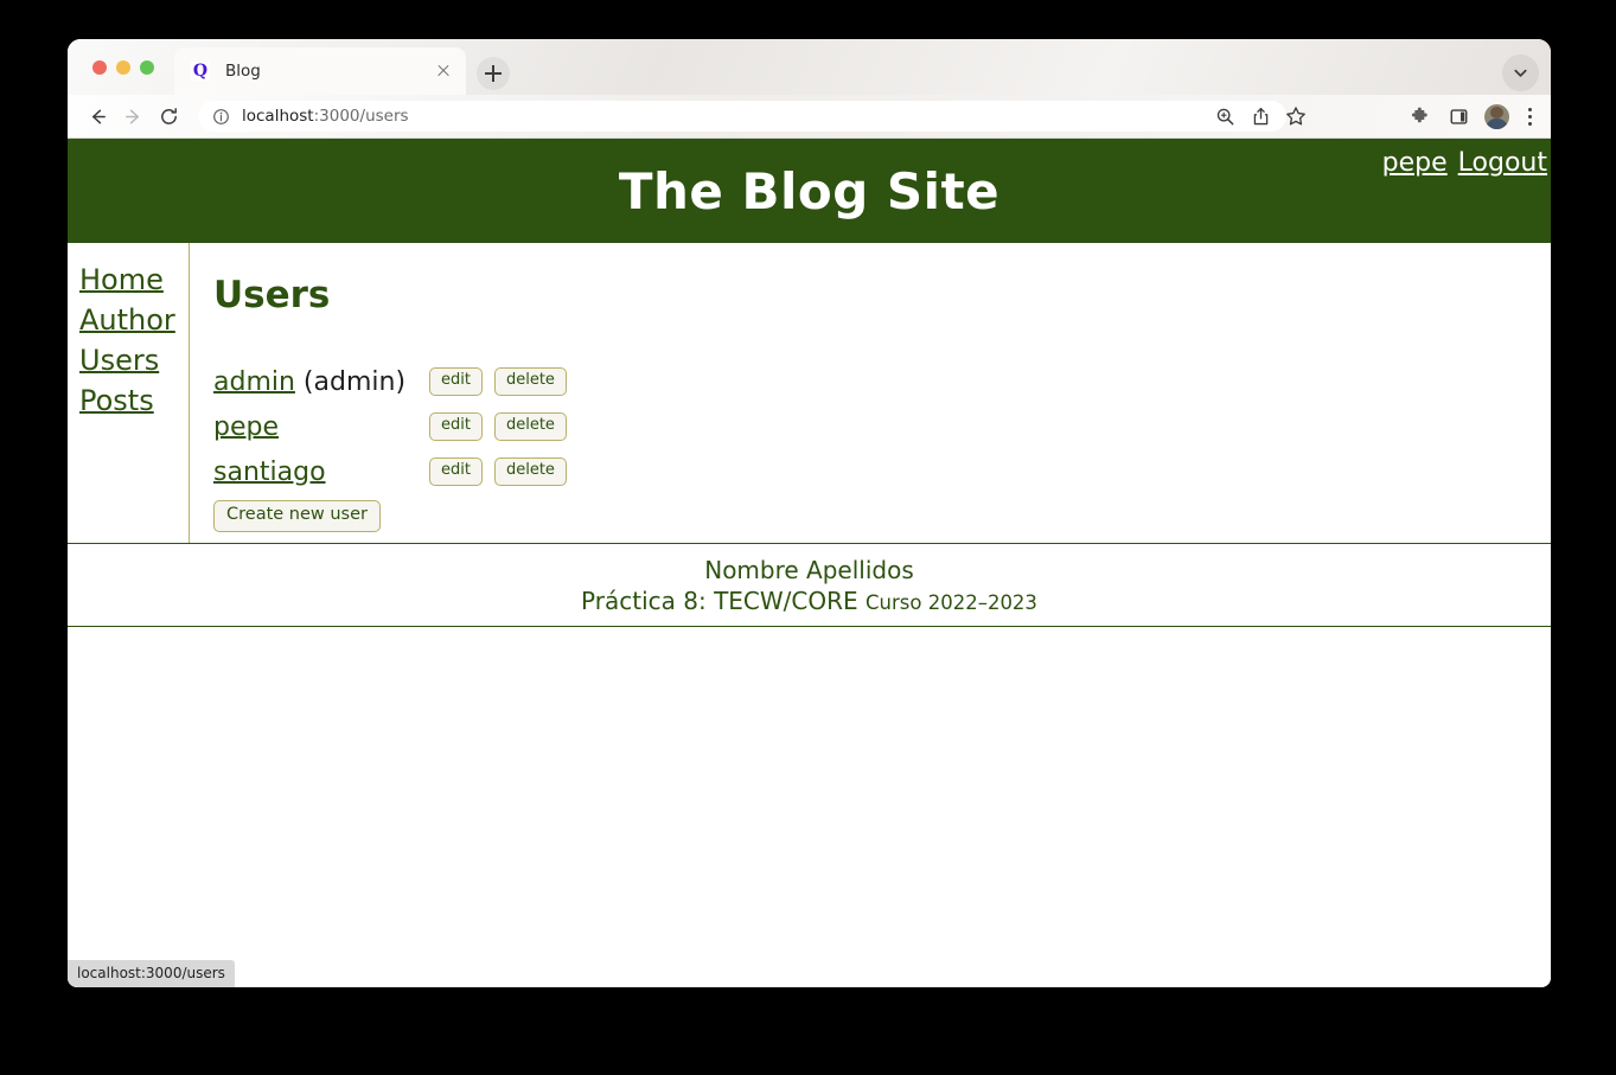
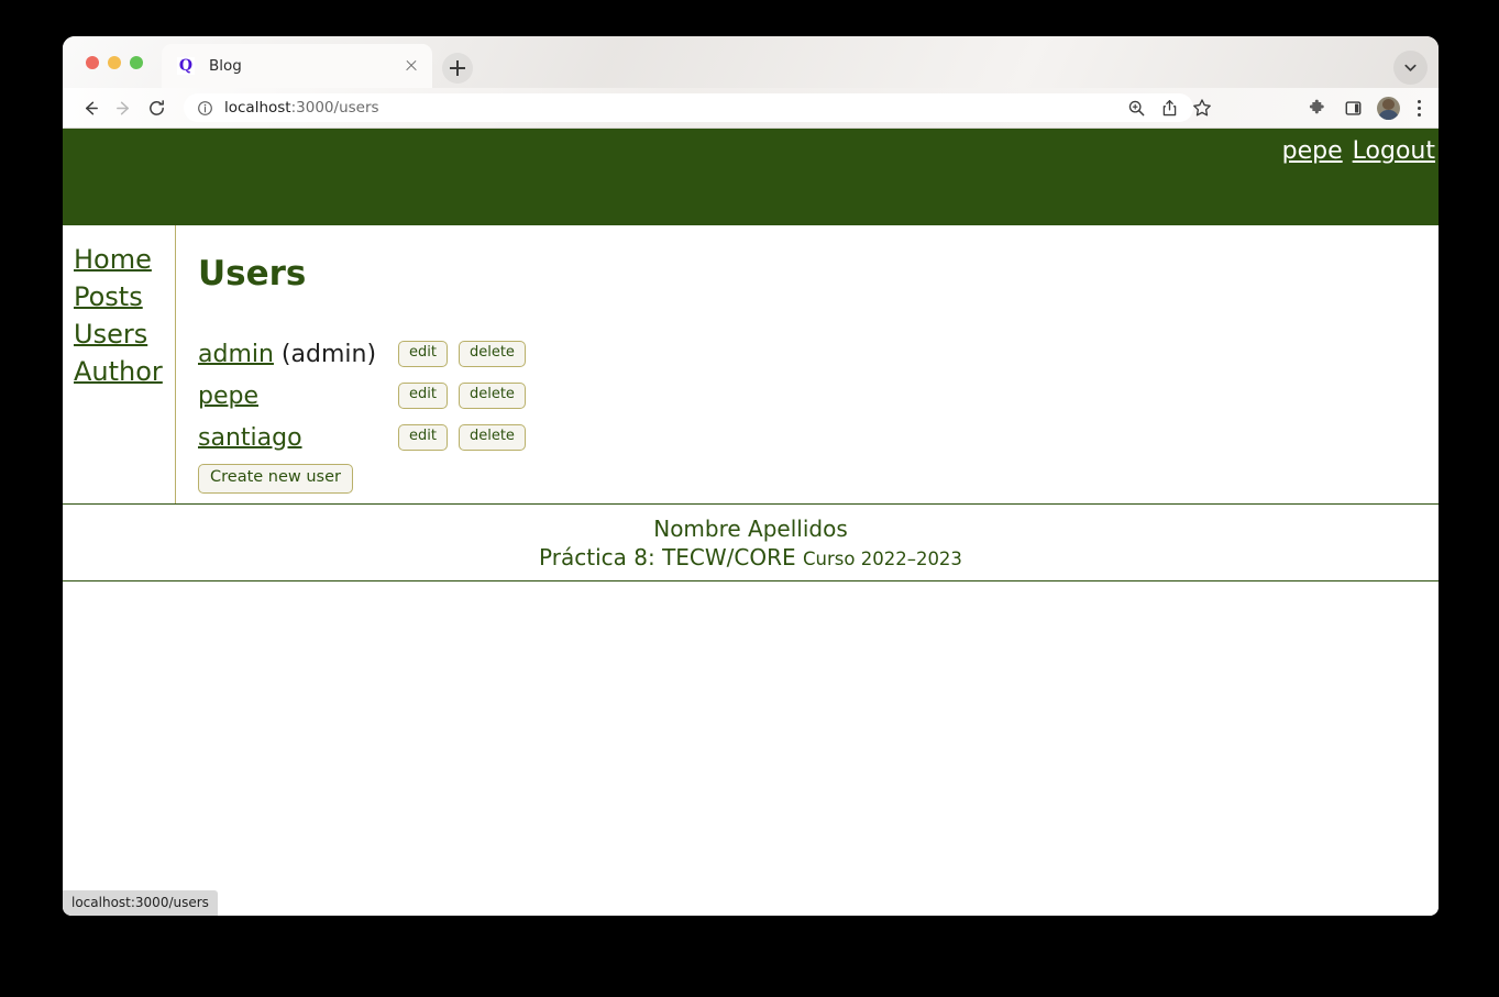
  Q
  Blog
  localhost:3000/users
- The Blog Site
  pepe
  Logout
  Home
- Author
+ Posts
  Users
- Posts
+ Author
  Users
  admin (admin)
  edit
  delete
  pepe
  edit
  delete
  santiago
  edit
  delete
  Create new user
  Nombre Apellidos
  Práctica 8: TECW/CORE Curso 2022–2023
  localhost:3000/users
